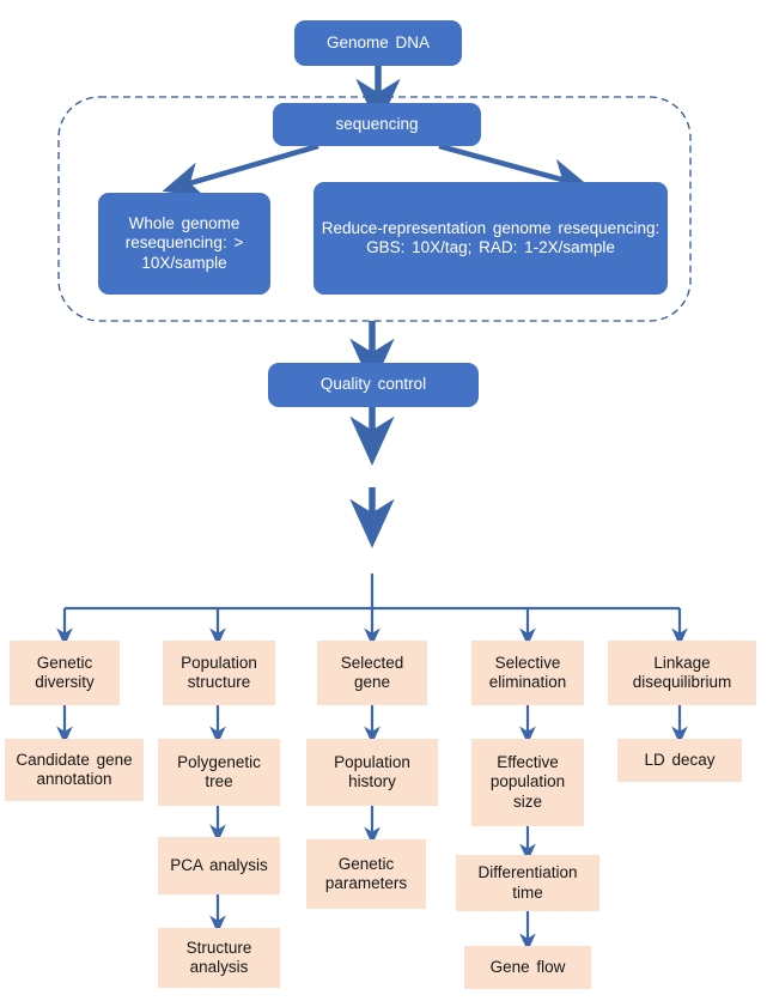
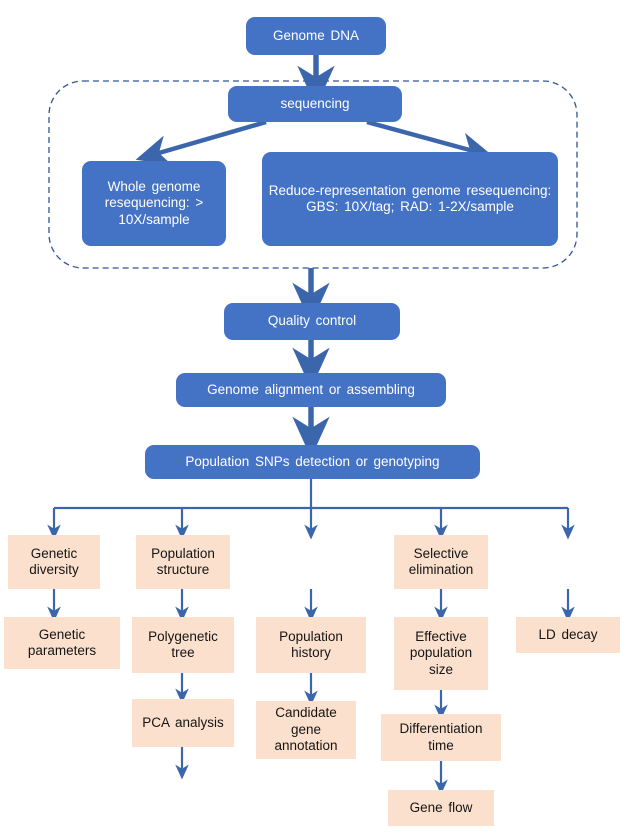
  Genome DNA
  sequencing
  Whole genome resequencing: > 10X/sample
  Reduce-representation genome resequencing: GBS: 10X/tag; RAD: 1-2X/sample
  Quality control
+ Genome alignment or assembling
+ Population SNPs detection or genotyping
  Genetic diversity
- Candidate gene annotation
+ Genetic parameters
  Population structure
  Polygenetic tree
  PCA analysis
- Structure analysis
- Selected gene
  Population history
- Genetic parameters
+ Candidate gene annotation
  Selective elimination
  Effective population size
  Differentiation time
  Gene flow
- Linkage disequilibrium
  LD decay
